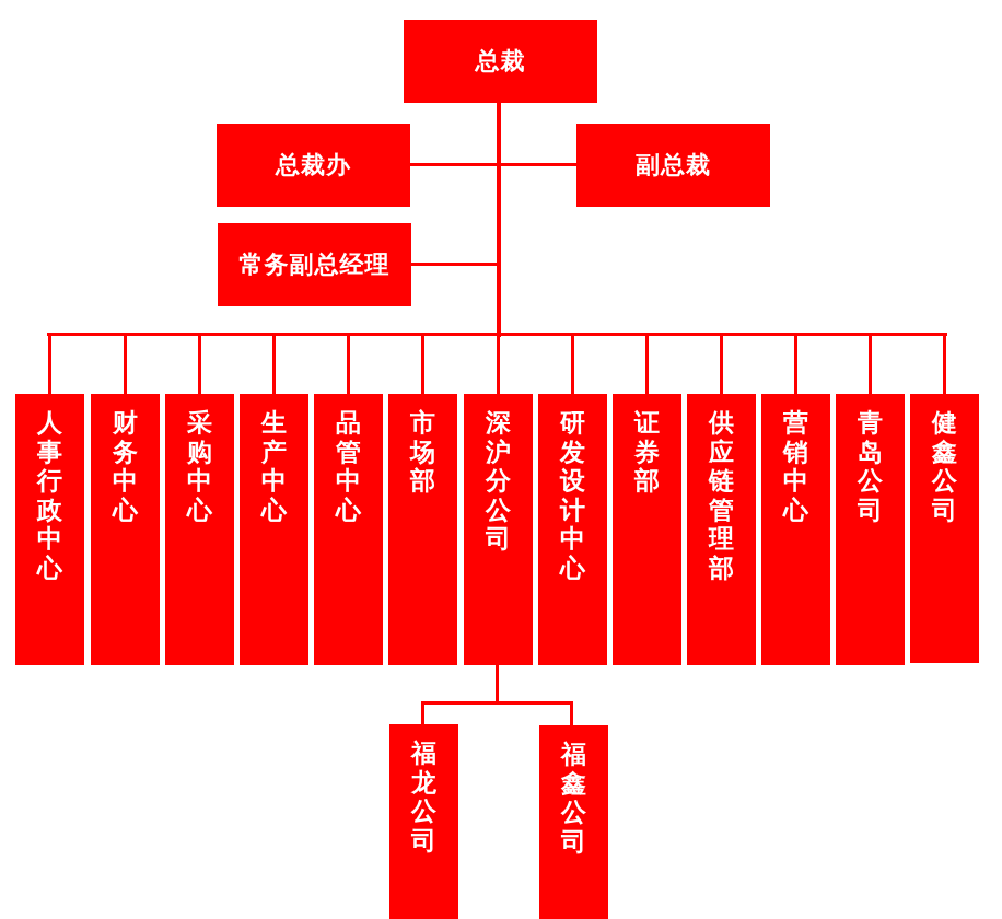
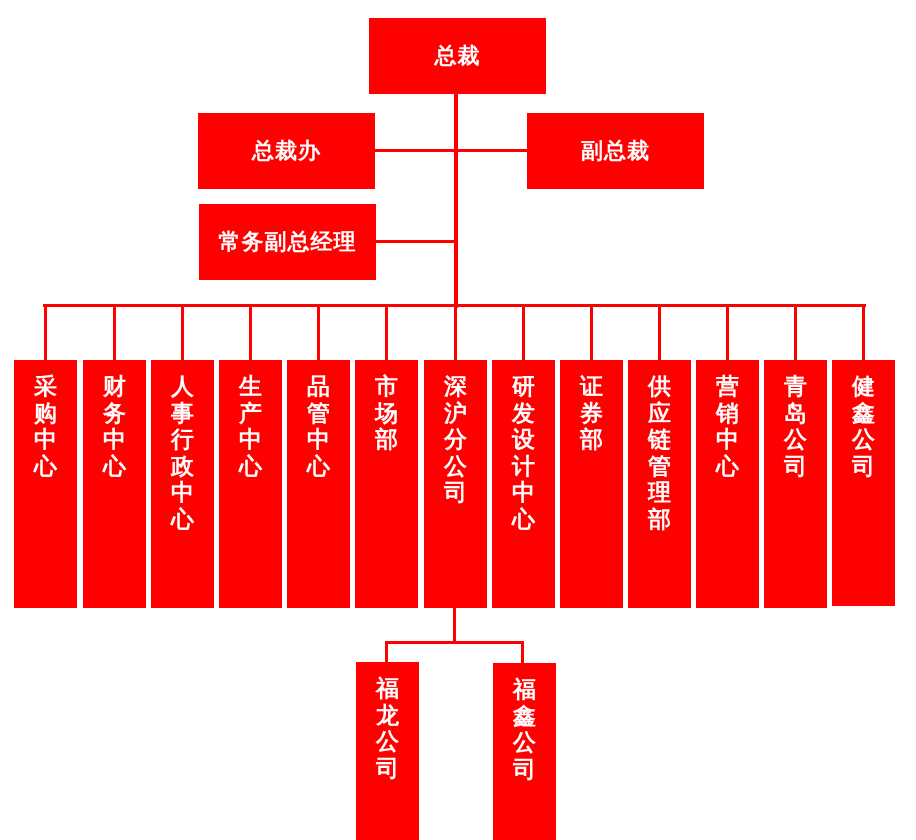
  总裁
  总裁办
  副总裁
  常务副总经理
- 人事行政中心
+ 采购中心
  财务中心
- 采购中心
+ 人事行政中心
  生产中心
  品管中心
  市场部
  深沪分公司
  研发设计中心
  证券部
  供应链管理部
  营销中心
  青岛公司
  健鑫公司
  福龙公司
  福鑫公司
